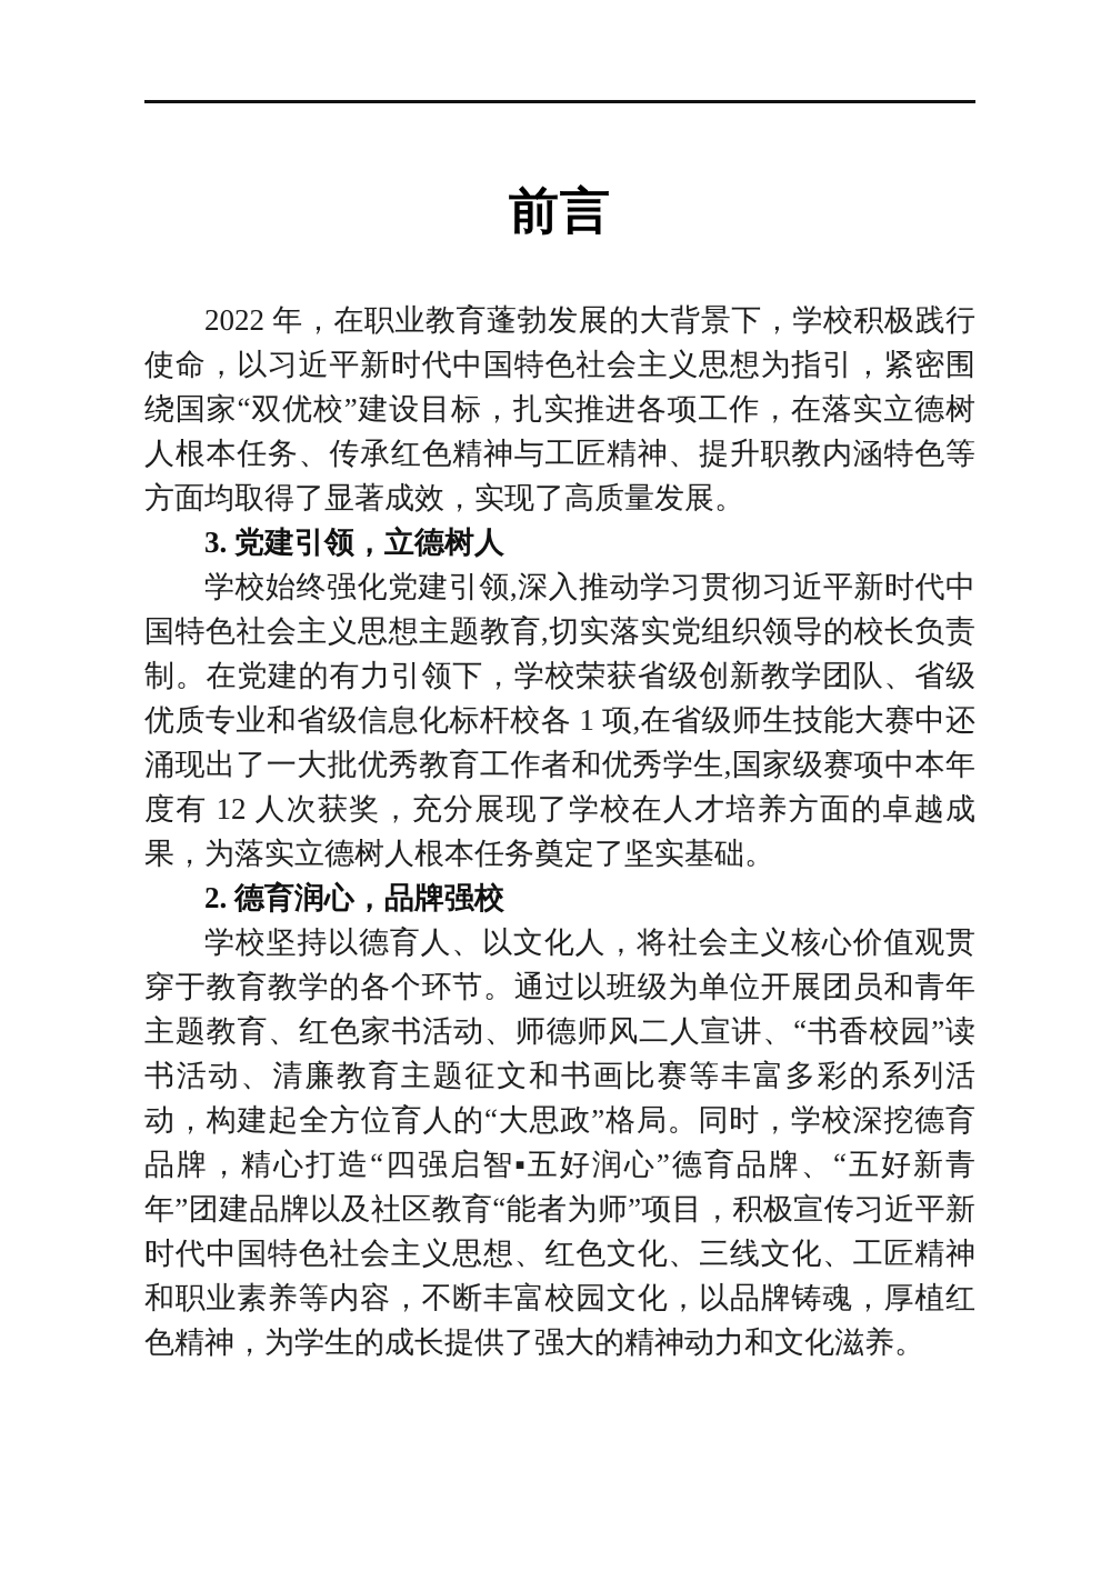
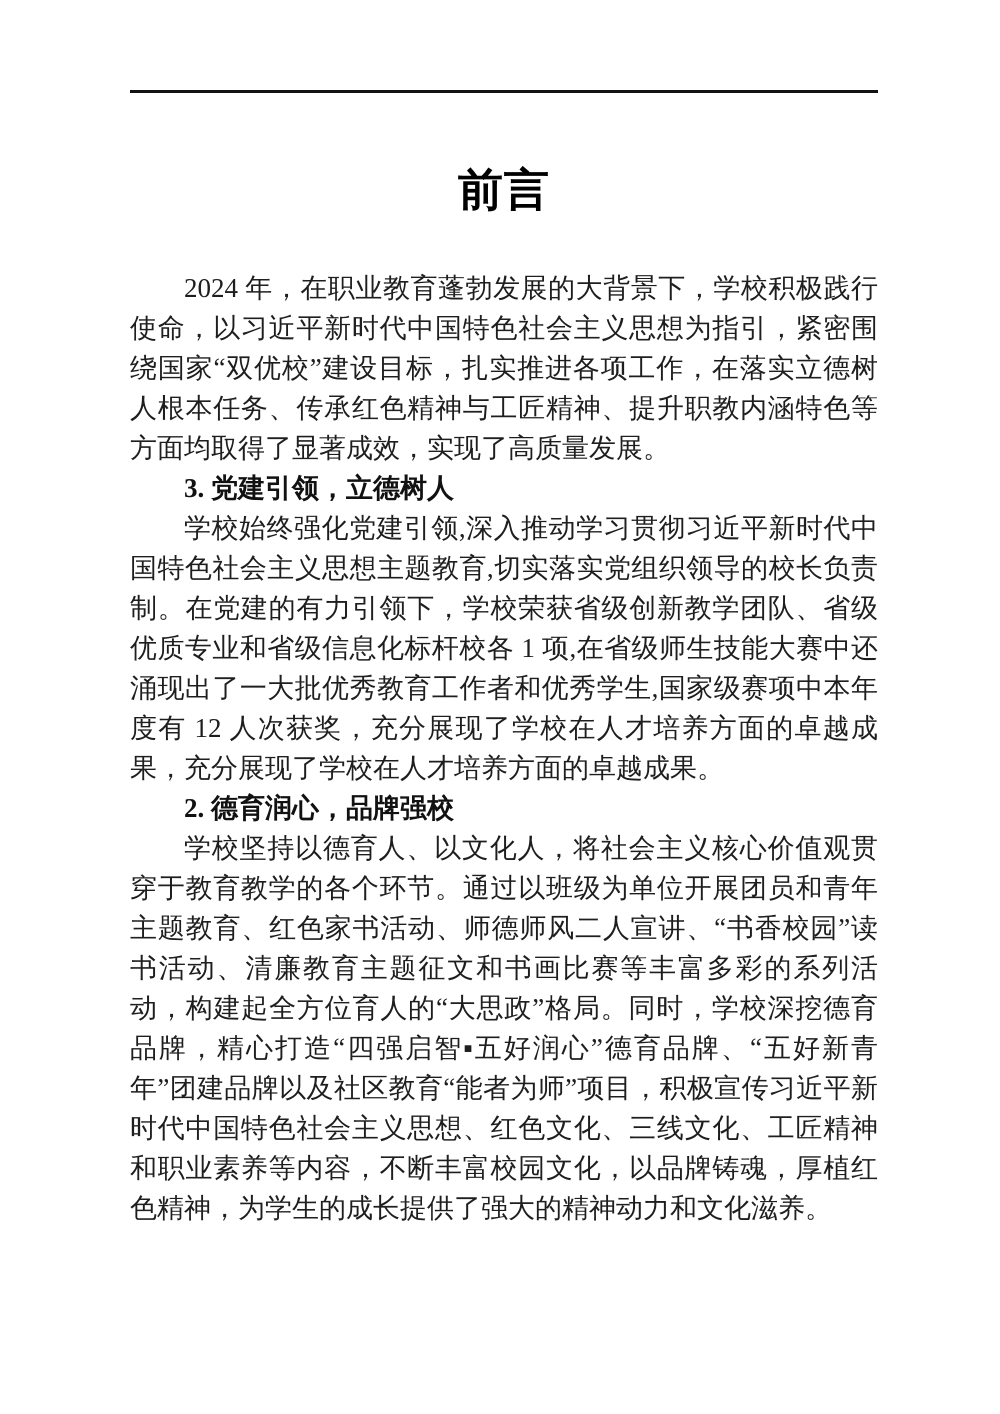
  前言
- 2022 年，在职业教育蓬勃发展的大背景下，学校积极践行使命，以习近平新时代中国特色社会主义思想为指引，紧密围绕国家“双优校”建设目标，扎实推进各项工作，在落实立德树人根本任务、传承红色精神与工匠精神、提升职教内涵特色等方面均取得了显著成效，实现了高质量发展。
+ 2024 年，在职业教育蓬勃发展的大背景下，学校积极践行使命，以习近平新时代中国特色社会主义思想为指引，紧密围绕国家“双优校”建设目标，扎实推进各项工作，在落实立德树人根本任务、传承红色精神与工匠精神、提升职教内涵特色等方面均取得了显著成效，实现了高质量发展。
  3. 党建引领，立德树人
- 学校始终强化党建引领,深入推动学习贯彻习近平新时代中国特色社会主义思想主题教育,切实落实党组织领导的校长负责制。在党建的有力引领下，学校荣获省级创新教学团队、省级优质专业和省级信息化标杆校各 1 项,在省级师生技能大赛中还涌现出了一大批优秀教育工作者和优秀学生,国家级赛项中本年度有 12 人次获奖，充分展现了学校在人才培养方面的卓越成果，为落实立德树人根本任务奠定了坚实基础。
+ 学校始终强化党建引领,深入推动学习贯彻习近平新时代中国特色社会主义思想主题教育,切实落实党组织领导的校长负责制。在党建的有力引领下，学校荣获省级创新教学团队、省级优质专业和省级信息化标杆校各 1 项,在省级师生技能大赛中还涌现出了一大批优秀教育工作者和优秀学生,国家级赛项中本年度有 12 人次获奖，充分展现了学校在人才培养方面的卓越成果，充分展现了学校在人才培养方面的卓越成果。
  2. 德育润心，品牌强校
  学校坚持以德育人、以文化人，将社会主义核心价值观贯穿于教育教学的各个环节。通过以班级为单位开展团员和青年主题教育、红色家书活动、师德师风二人宣讲、“书香校园”读书活动、清廉教育主题征文和书画比赛等丰富多彩的系列活动，构建起全方位育人的“大思政”格局。同时，学校深挖德育品牌，精心打造“四强启智▪五好润心”德育品牌、“五好新青年”团建品牌以及社区教育“能者为师”项目，积极宣传习近平新时代中国特色社会主义思想、红色文化、三线文化、工匠精神和职业素养等内容，不断丰富校园文化，以品牌铸魂，厚植红色精神，为学生的成长提供了强大的精神动力和文化滋养。
